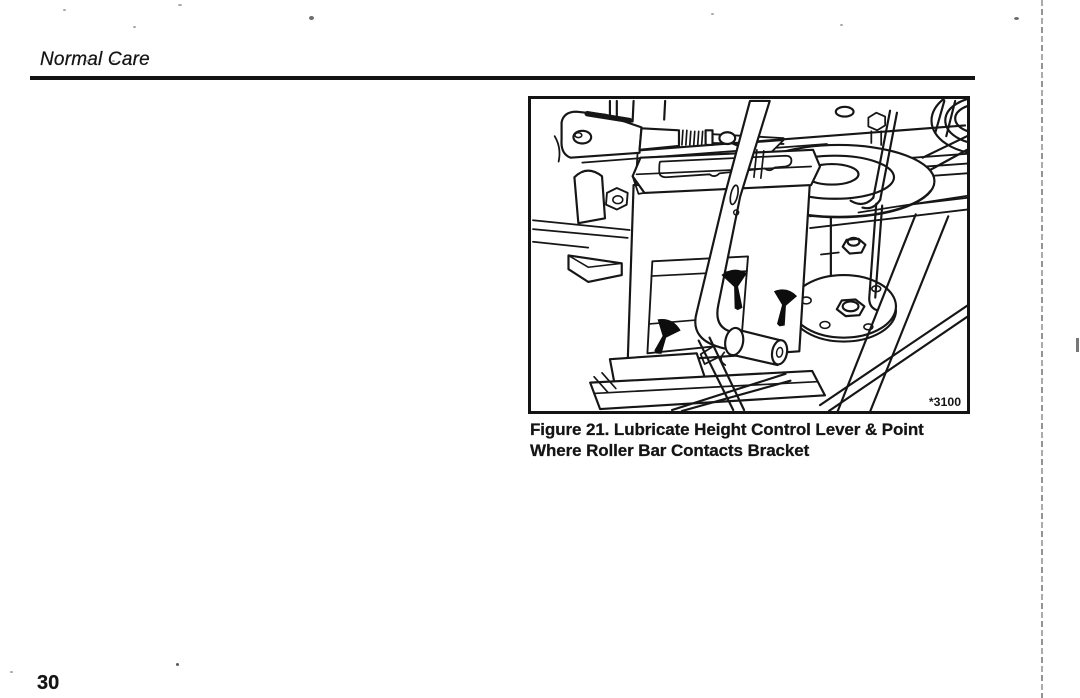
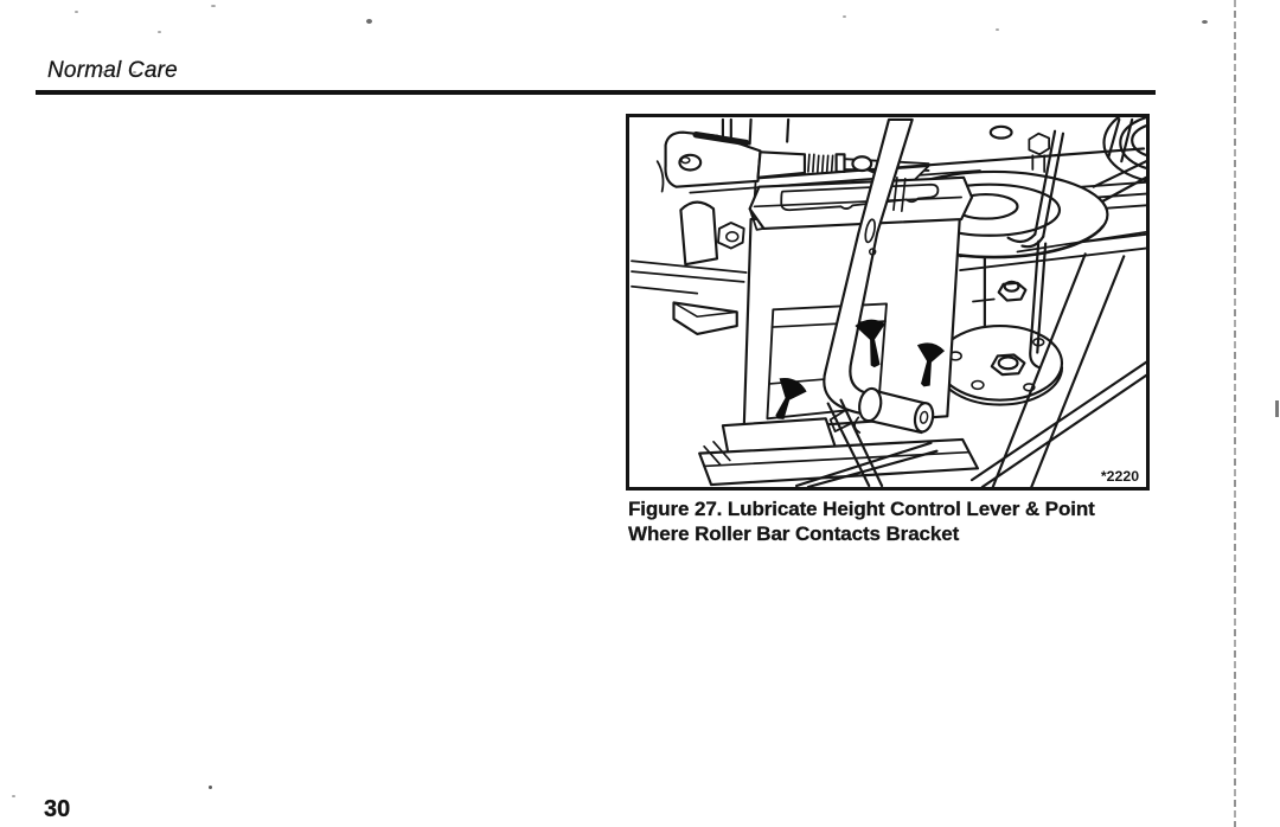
  Normal Care
- *3100
+ *2220
- Figure 21. Lubricate Height Control Lever & Point
+ Figure 27. Lubricate Height Control Lever & Point
  Where Roller Bar Contacts Bracket
  30
